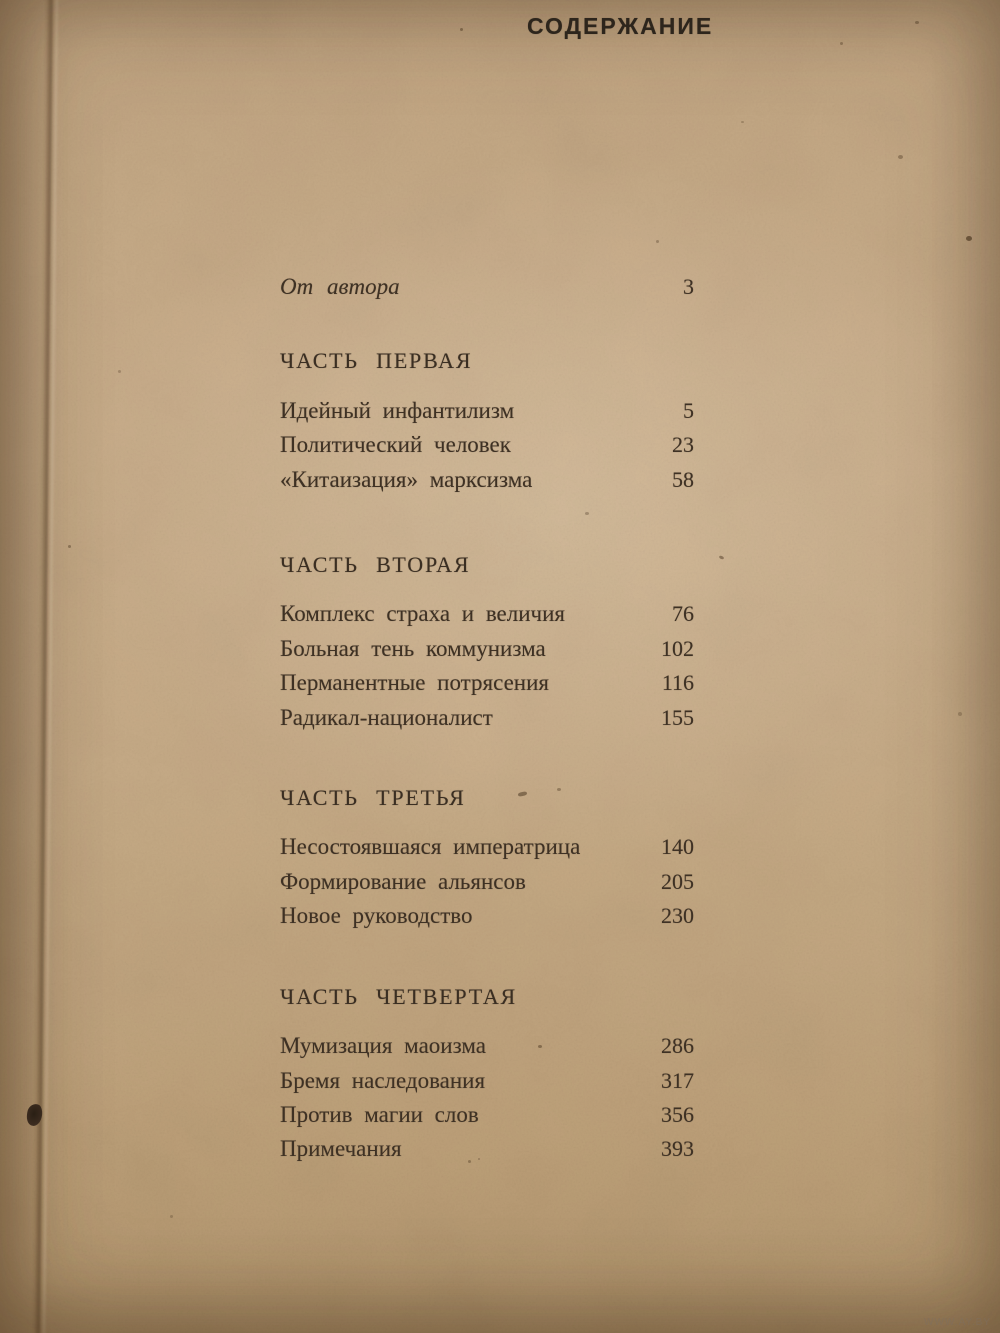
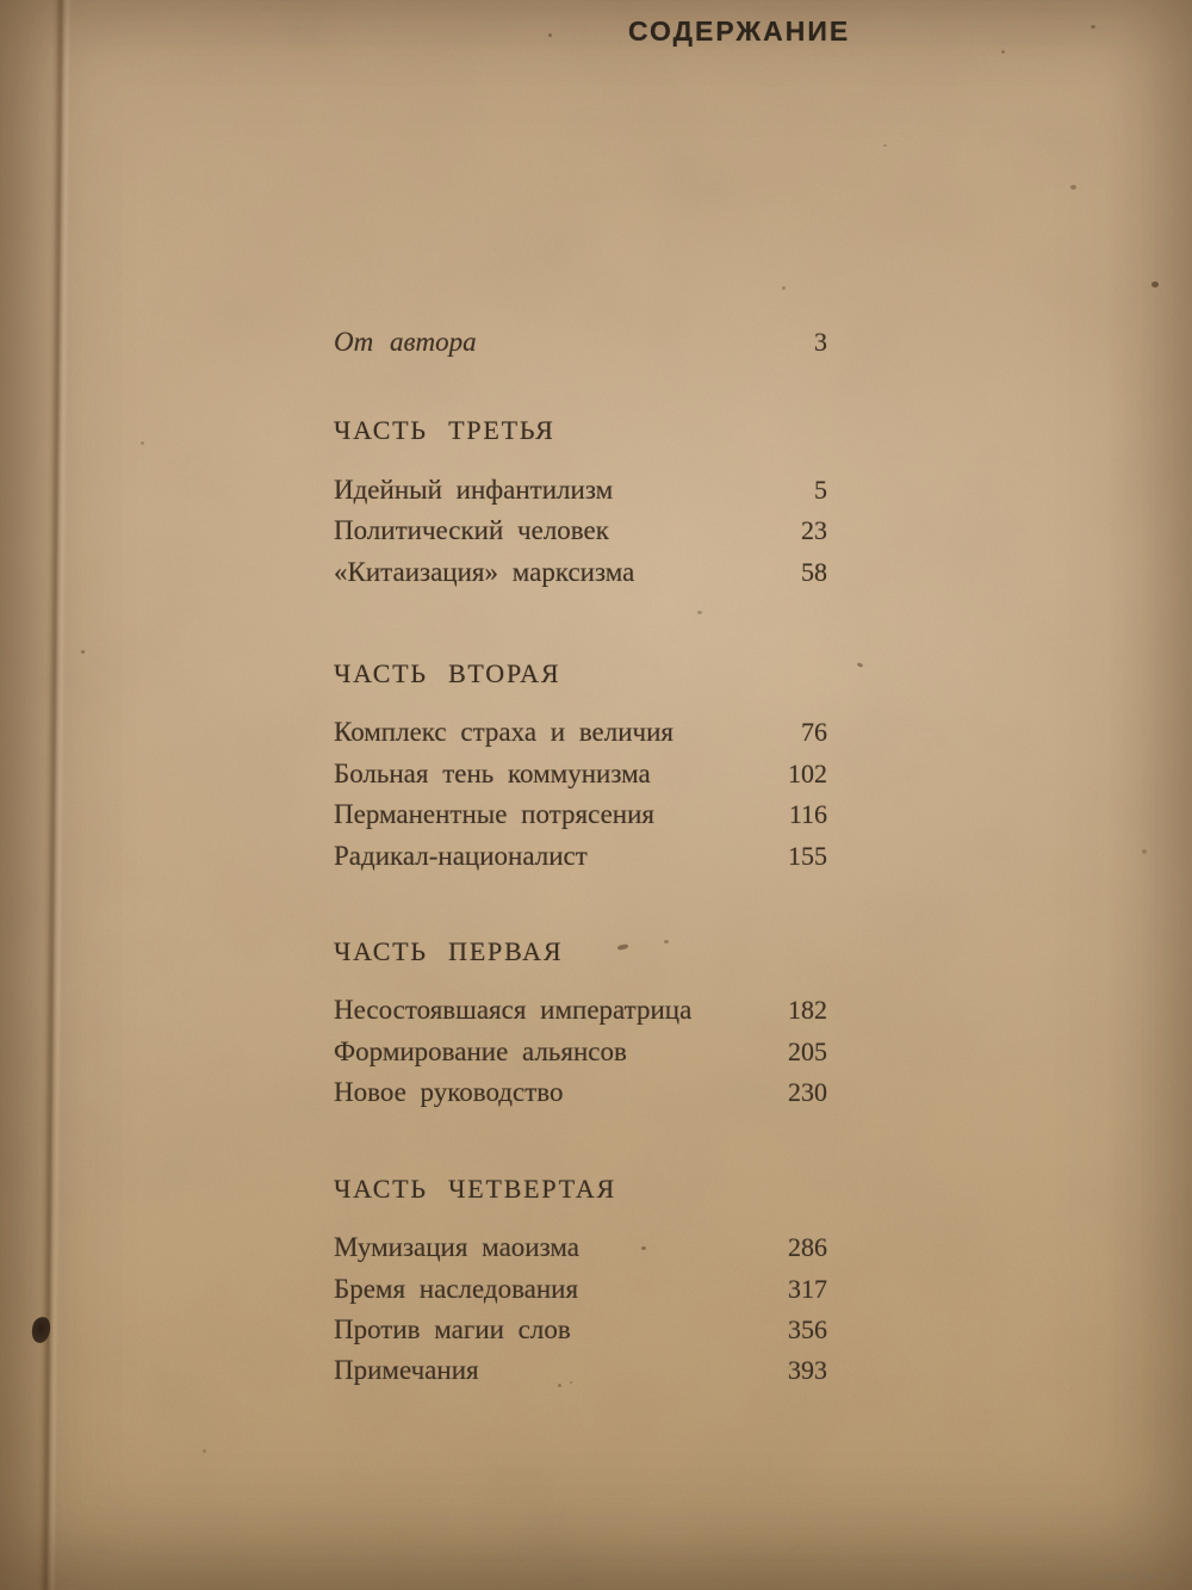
  СОДЕРЖАНИЕ
  От автора
  3
- ЧАСТЬ ПЕРВАЯ
+ ЧАСТЬ ТРЕТЬЯ
  Идейный инфантилизм
  5
  Политический человек
  23
  «Китаизация» марксизма
  58
  ЧАСТЬ ВТОРАЯ
  Комплекс страха и величия
  76
  Больная тень коммунизма
  102
  Перманентные потрясения
  116
  Радикал-националист
  155
- ЧАСТЬ ТРЕТЬЯ
+ ЧАСТЬ ПЕРВАЯ
  Несостоявшаяся императрица
- 140
+ 182
  Формирование альянсов
  205
  Новое руководство
  230
  ЧАСТЬ ЧЕТВЕРТАЯ
  Мумизация маоизма
  286
  Бремя наследования
  317
  Против магии слов
  356
  Примечания
  393
